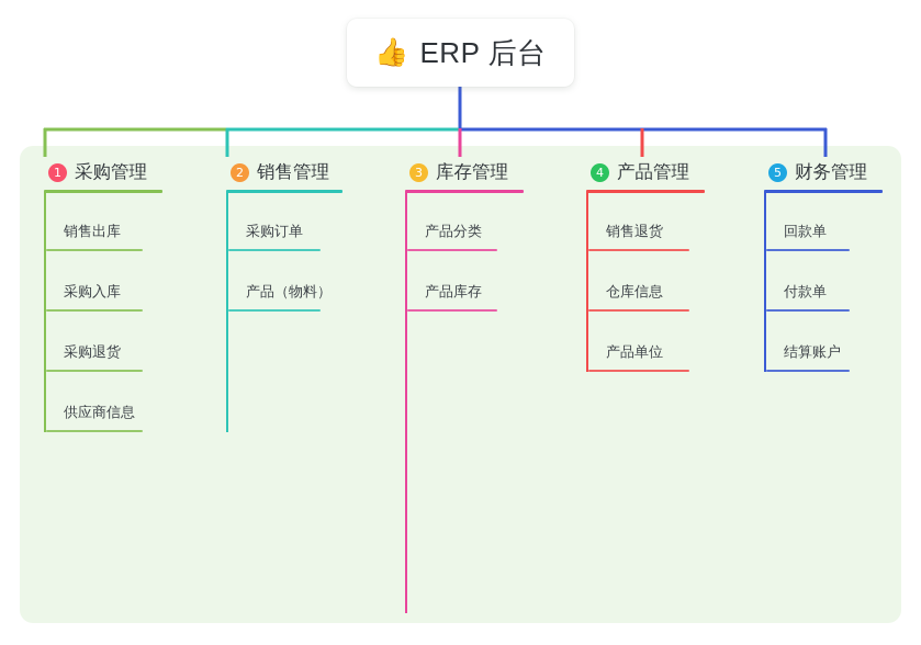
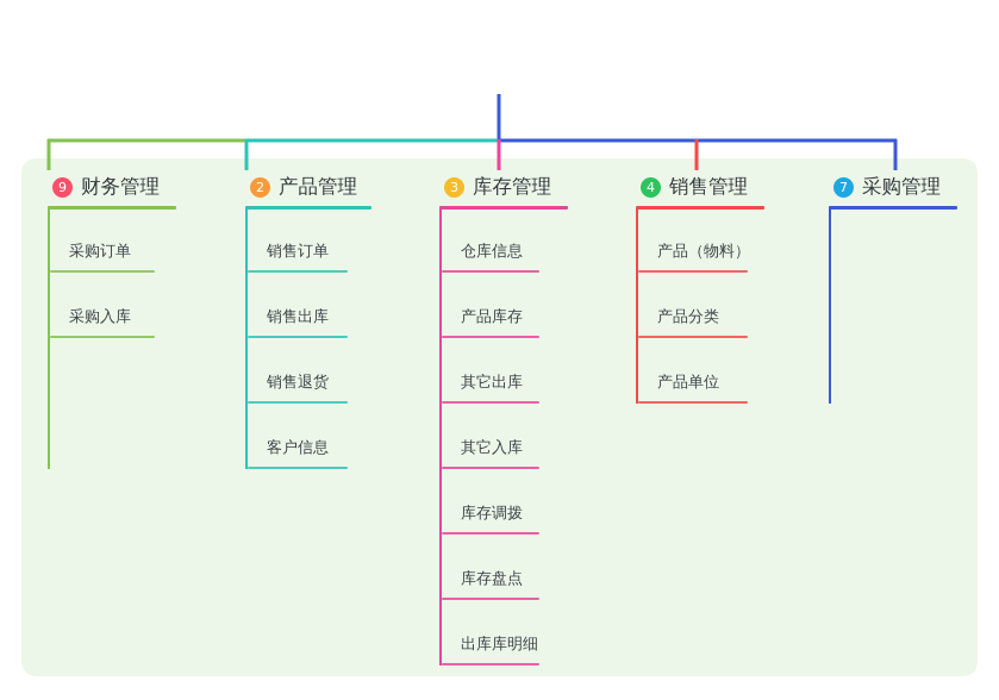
- 👍
- ERP 后台
- 1
+ 9
- 采购管理
+ 财务管理
- 销售出库
+ 采购订单
  采购入库
- 采购退货
- 供应商信息
  2
- 销售管理
+ 产品管理
+ 销售订单
- 采购订单
+ 销售出库
- 产品（物料）
+ 销售退货
+ 客户信息
  3
  库存管理
- 产品分类
+ 仓库信息
  产品库存
+ 其它出库
+ 其它入库
+ 库存调拨
+ 库存盘点
+ 出库库明细
  4
- 产品管理
+ 销售管理
- 销售退货
+ 产品（物料）
- 仓库信息
+ 产品分类
  产品单位
- 5
+ 7
- 财务管理
+ 采购管理
- 回款单
- 付款单
- 结算账户
